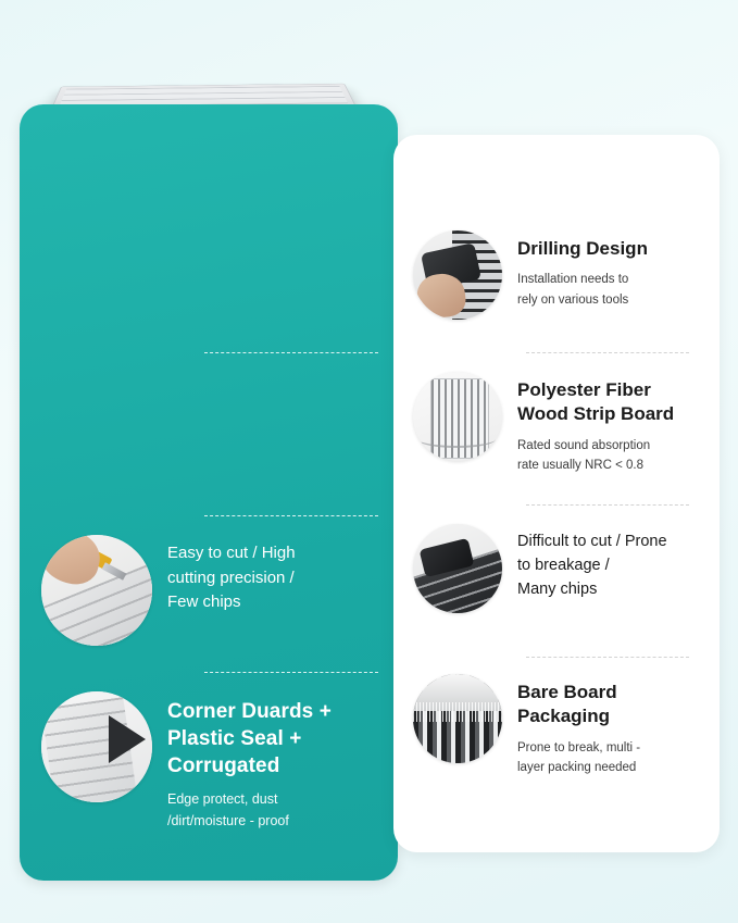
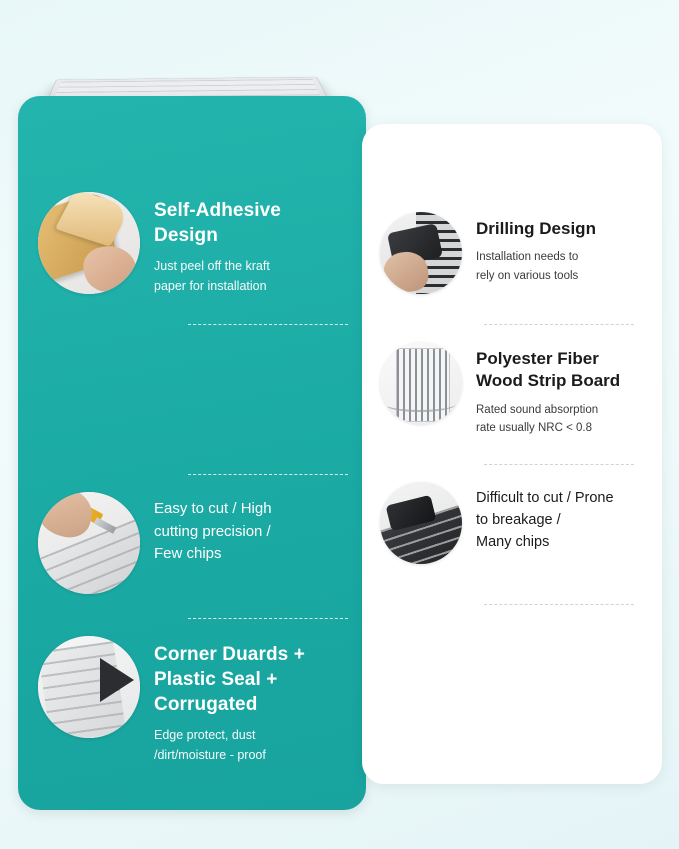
+ Self-Adhesive
+ Design
+ Just peel off the kraft
+ paper for installation
  Easy to cut / High
  cutting precision /
  Few chips
  Corner Duards +
  Plastic Seal +
  Corrugated
  Edge protect, dust
  /dirt/moisture - proof
  Drilling Design
  Installation needs to
  rely on various tools
  Polyester Fiber
  Wood Strip Board
  Rated sound absorption
  rate usually NRC < 0.8
  Difficult to cut / Prone
  to breakage /
  Many chips
- Bare Board
- Packaging
- Prone to break, multi -
- layer packing needed
